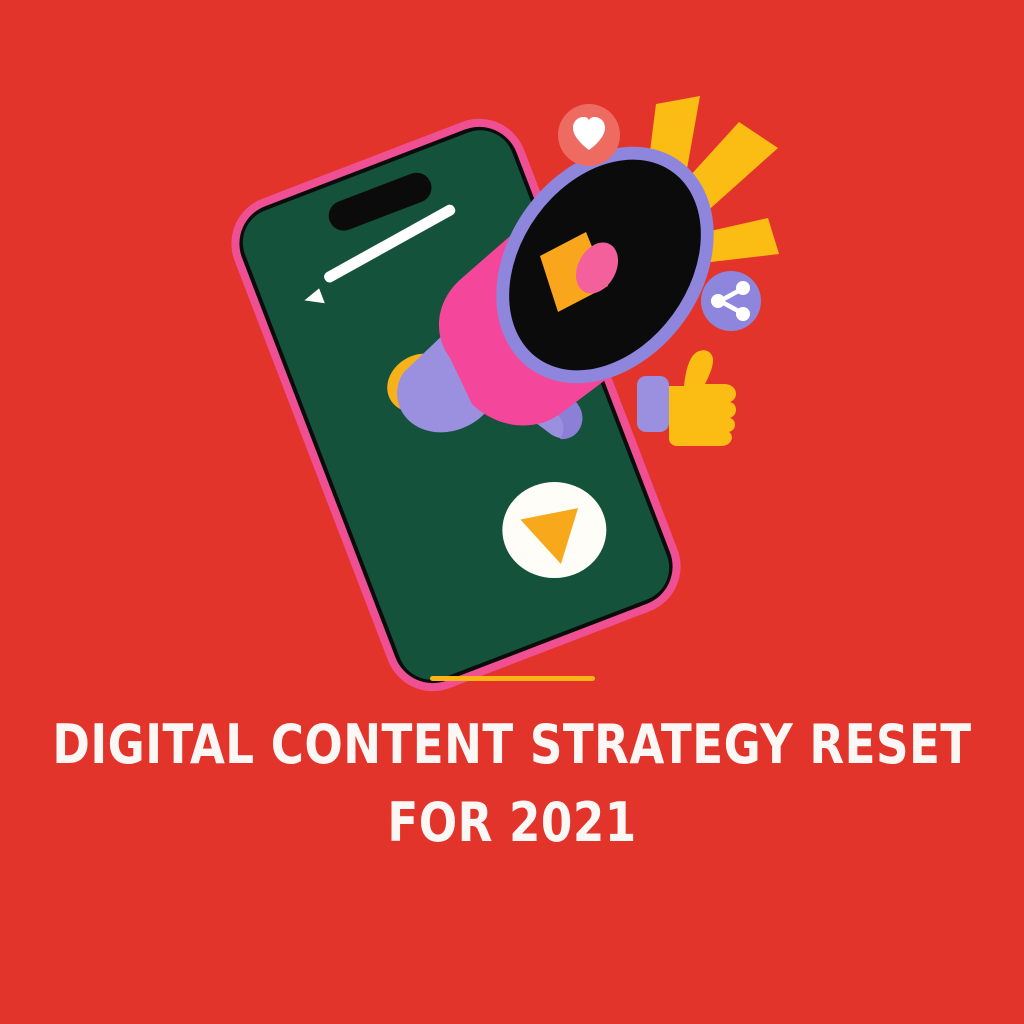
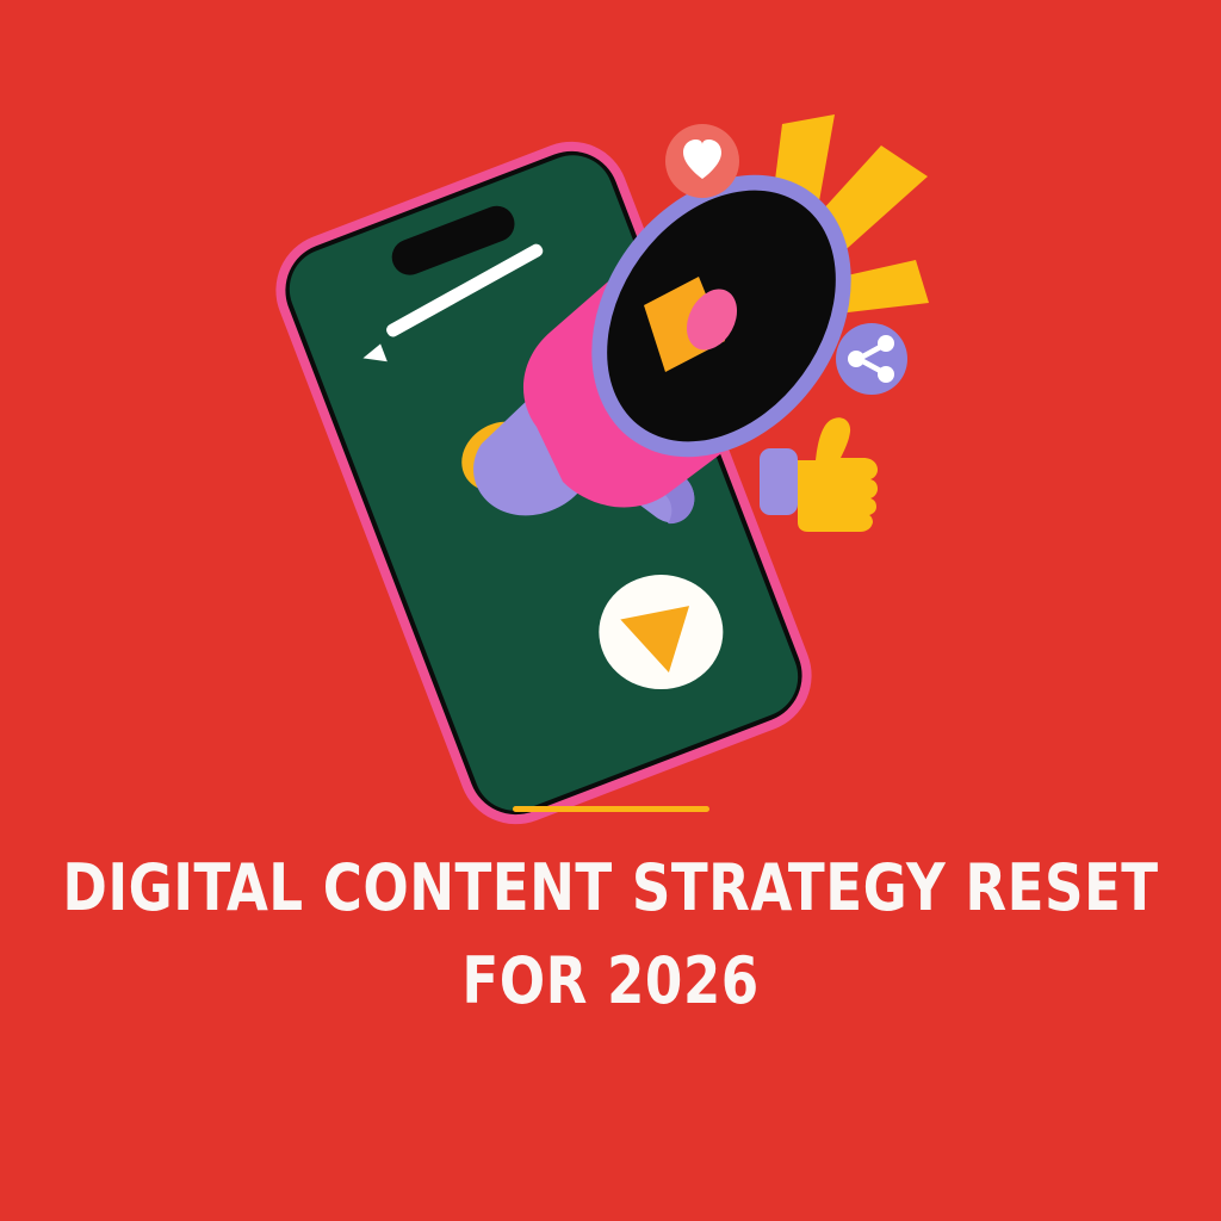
  DIGITAL CONTENT STRATEGY RESET
- FOR 2021
+ FOR 2026
